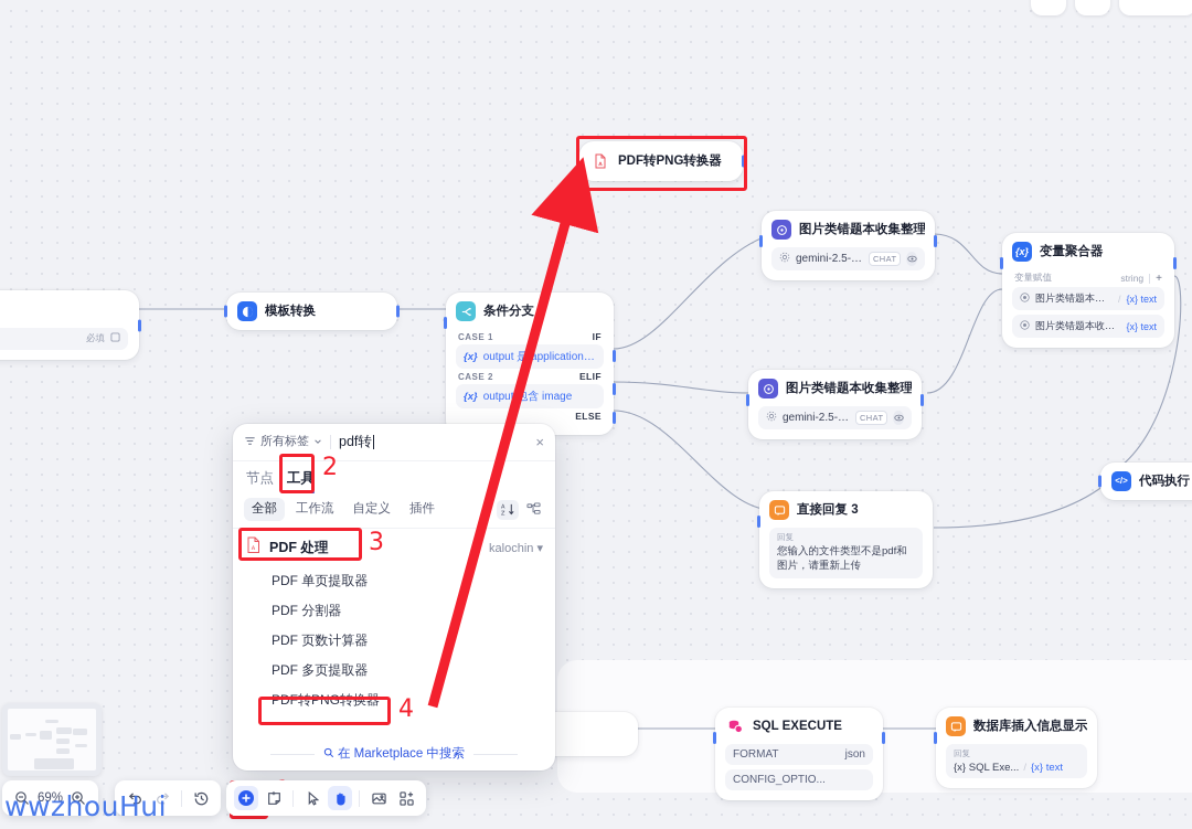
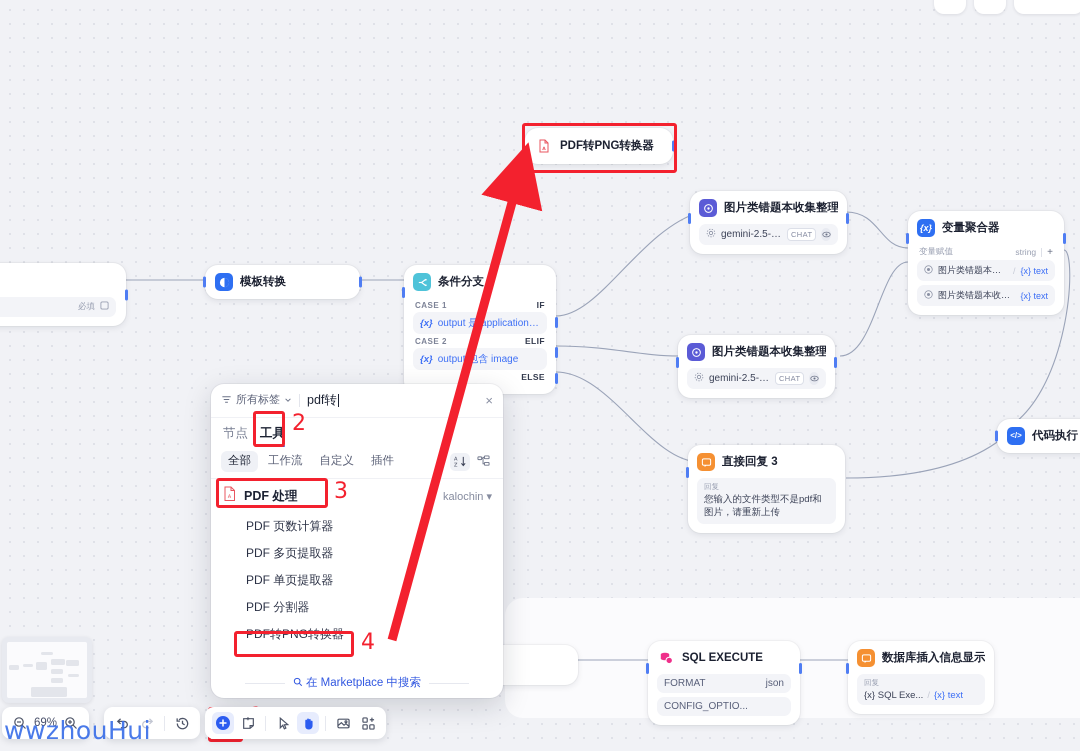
  必填
  模板转换
  条件分支
  CASE 1
  IF
  {x}
  output 是 application/pd
  CASE 2
  ELIF
  {x}
  output含 image
  ELSE
  PDF转PNG转换器
  gemini-2.5-fla
  CHAT
  图片类错题本收集整理
  gemini-2.5-fla
  CHAT
  {x}
  变量聚合器
  变量赋值
  string
  +
  /
  {x} text
  图片类错题本收集整
  {x} text
  </>
  代码执行
  直接回复 3
  回复
  您输入的文件类型不是pdf和图片，请重新上传
  SQL EXECUTE
  FORMAT
  json
  CONFIG_OPTIO...
  数据库插入信息显示
  回复
  {x} SQL Exe...
  /
  {x} text
  所有标签
  pdf转
  ×
  节点
  工具
  全部
  工作流
  自定义
  插件
  PDF 处理
  kalochin ▾
- PDF 单页提取器
+ PDF 页数计算器
- PDF 分割器
+ PDF 多页提取器
- PDF 页数计算器
+ PDF 单页提取器
- PDF 多页提取器
+ PDF 分割器
  PDF转PNG转换器
  在 Marketplace 中搜索
  2
  3
  4
  69%
  wwzhouHui
